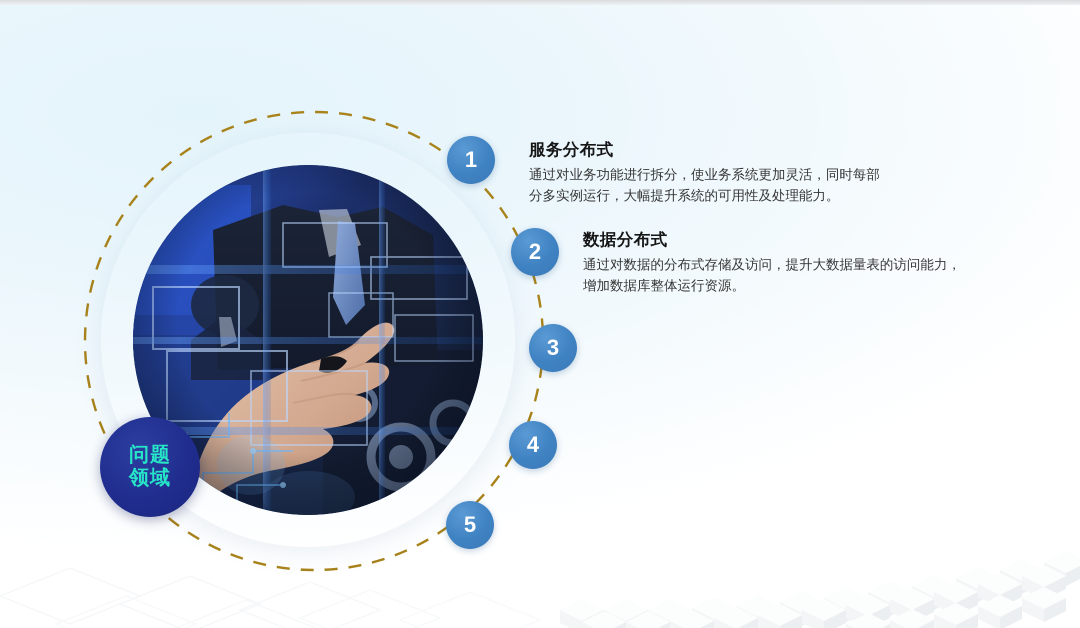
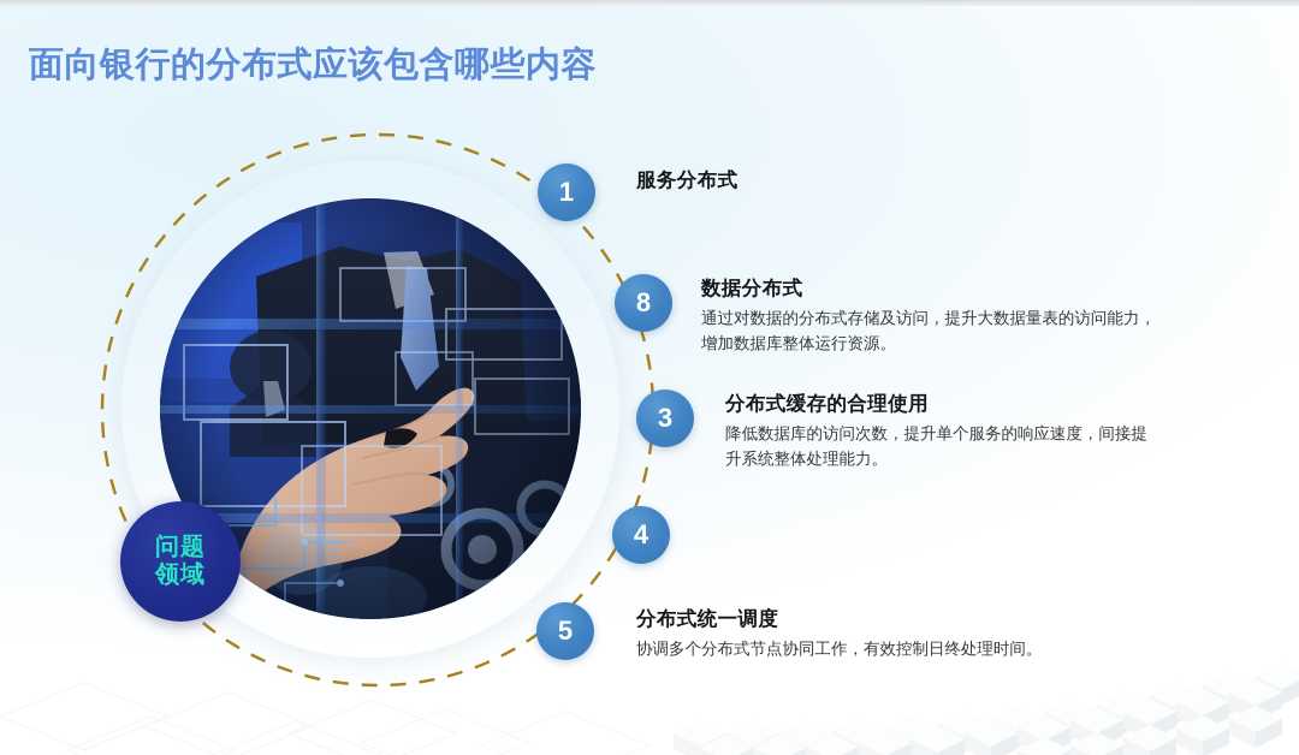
+ 面向银行的分布式应该包含哪些内容
  问题
  领域
  1
  服务分布式
- 通过对业务功能进行拆分，使业务系统更加灵活，同时每部
- 分多实例运行，大幅提升系统的可用性及处理能力。
- 2
+ 8
  数据分布式
  通过对数据的分布式存储及访问，提升大数据量表的访问能力，
  增加数据库整体运行资源。
  3
+ 分布式缓存的合理使用
+ 降低数据库的访问次数，提升单个服务的响应速度，间接提
+ 升系统整体处理能力。
  4
  5
+ 分布式统一调度
+ 协调多个分布式节点协同工作，有效控制日终处理时间。
